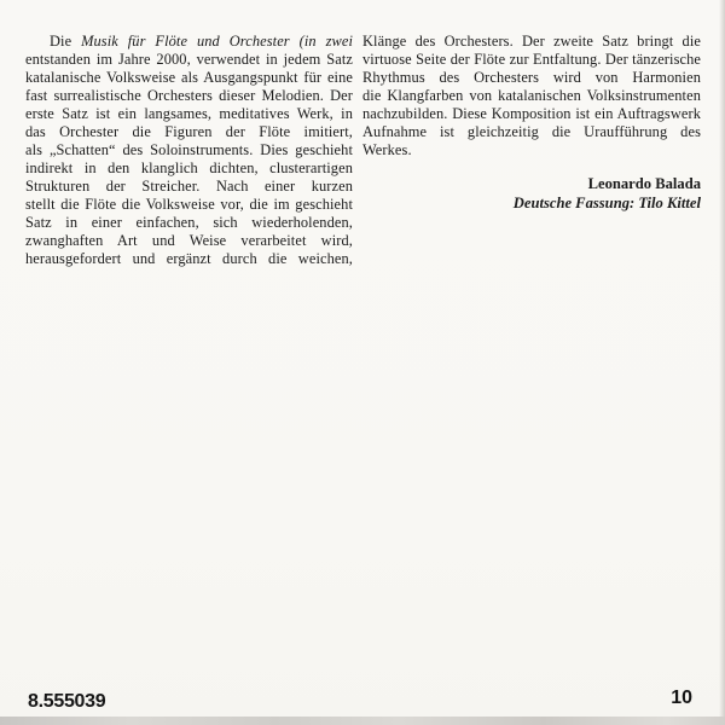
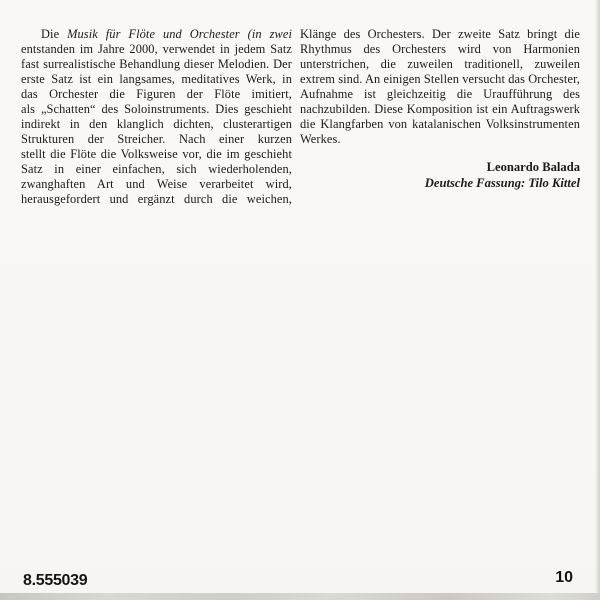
  Die Musik für Flöte und Orchester (in zwei
  entstanden im Jahre 2000, verwendet in jedem Satz
- katalanische Volksweise als Ausgangspunkt für eine
- fast surrealistische Orchesters dieser Melodien. Der
+ fast surrealistische Behandlung dieser Melodien. Der
  erste Satz ist ein langsames, meditatives Werk, in
  das Orchester die Figuren der Flöte imitiert,
  als „Schatten“ des Soloinstruments. Dies geschieht
  indirekt in den klanglich dichten, clusterartigen
  Strukturen der Streicher. Nach einer kurzen
  stellt die Flöte die Volksweise vor, die im geschieht
  Satz in einer einfachen, sich wiederholenden,
  zwanghaften Art und Weise verarbeitet wird,
  herausgefordert und ergänzt durch die weichen,
  Klänge des Orchesters. Der zweite Satz bringt die
- virtuose Seite der Flöte zur Entfaltung. Der tänzerische
  Rhythmus des Orchesters wird von Harmonien
+ unterstrichen, die zuweilen traditionell, zuweilen
+ extrem sind. An einigen Stellen versucht das Orchester,
- die Klangfarben von katalanischen Volksinstrumenten
+ Aufnahme ist gleichzeitig die Uraufführung des
  nachzubilden. Diese Komposition ist ein Auftragswerk
- Aufnahme ist gleichzeitig die Uraufführung des
+ die Klangfarben von katalanischen Volksinstrumenten
  Werkes.
  Leonardo Balada
  Deutsche Fassung: Tilo Kittel
  8.555039
  10
